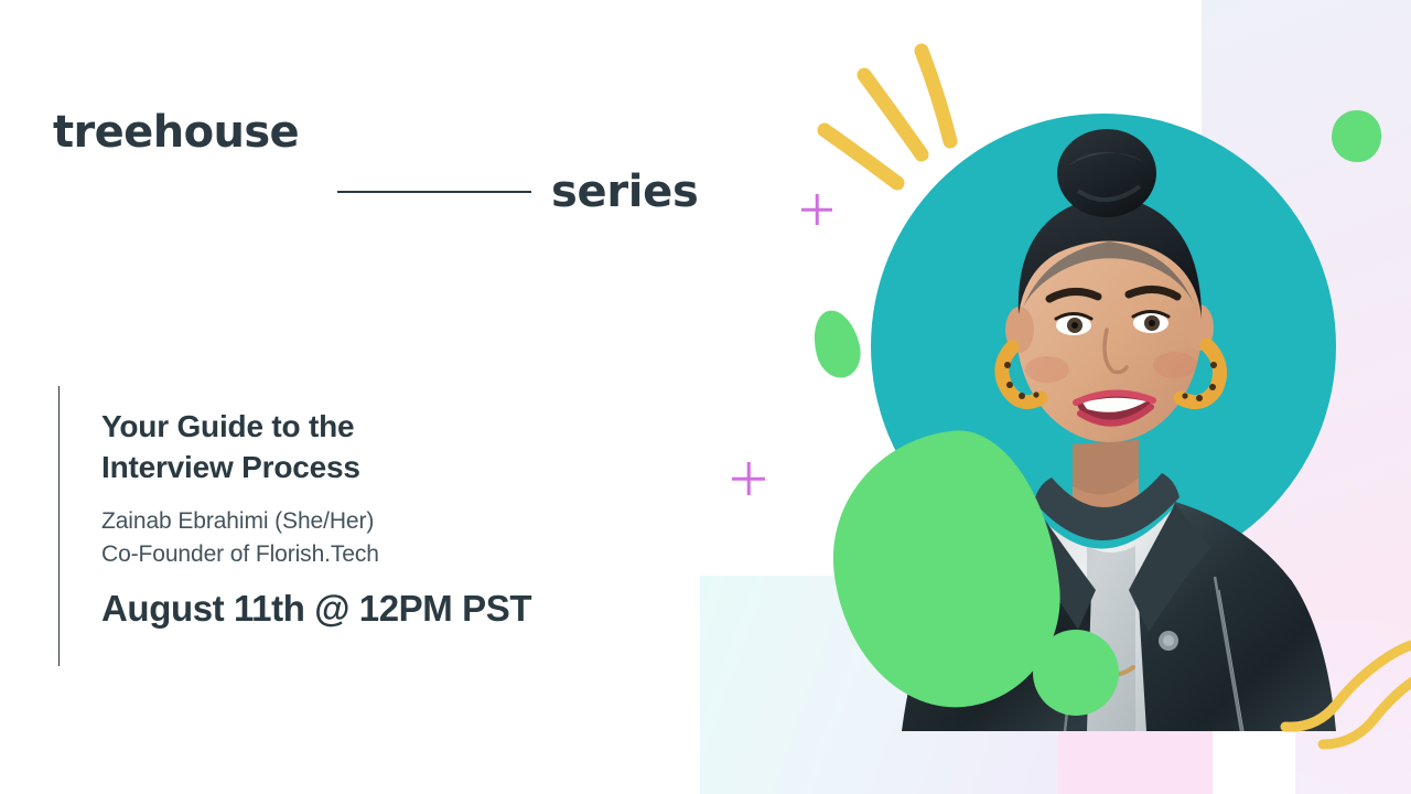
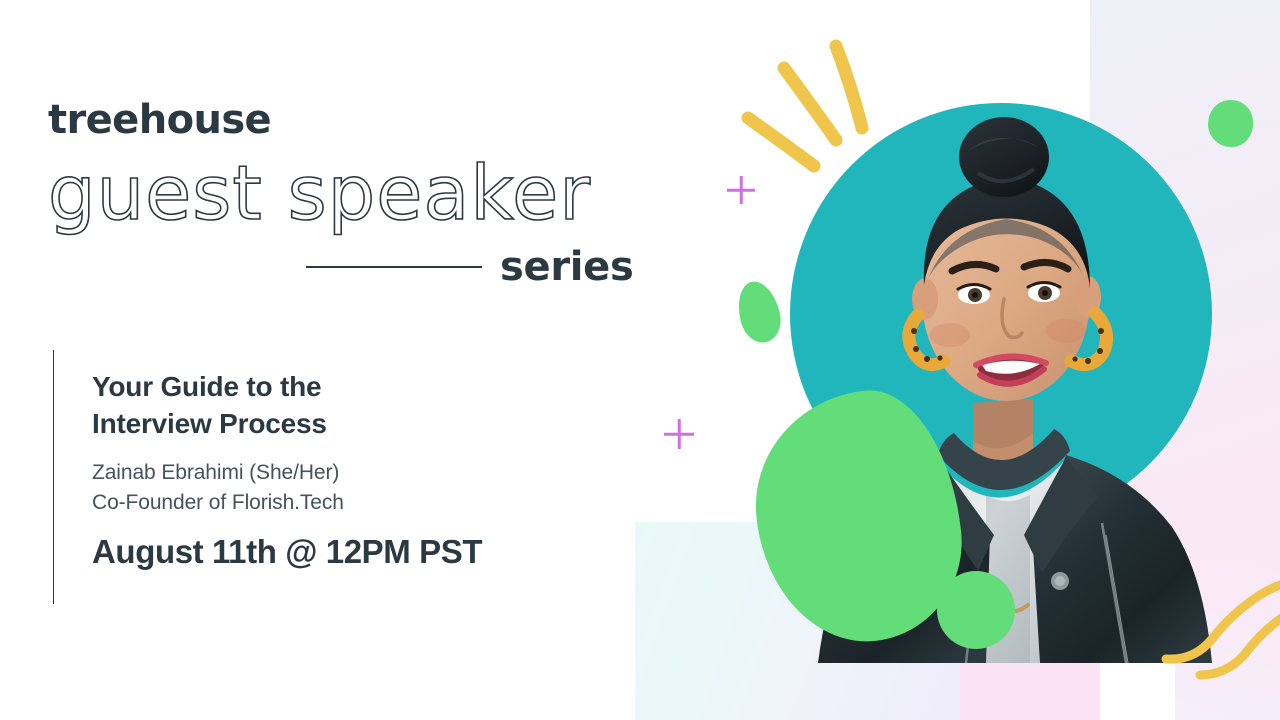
  treehouse
+ guest speaker
  series
  Your Guide to the
  Interview Process
  Zainab Ebrahimi (She/Her)
  Co-Founder of Florish.Tech
  August 11th @ 12PM PST
